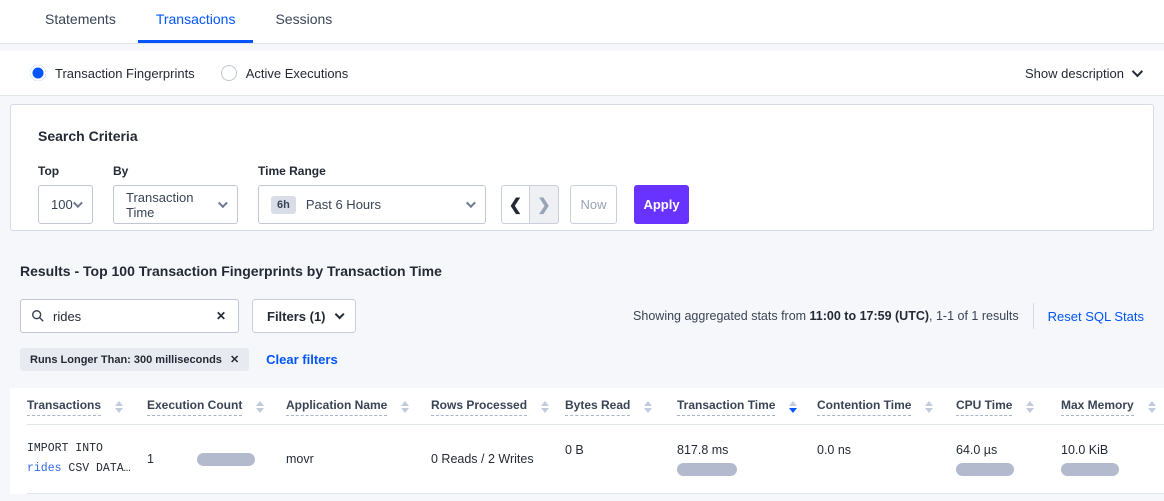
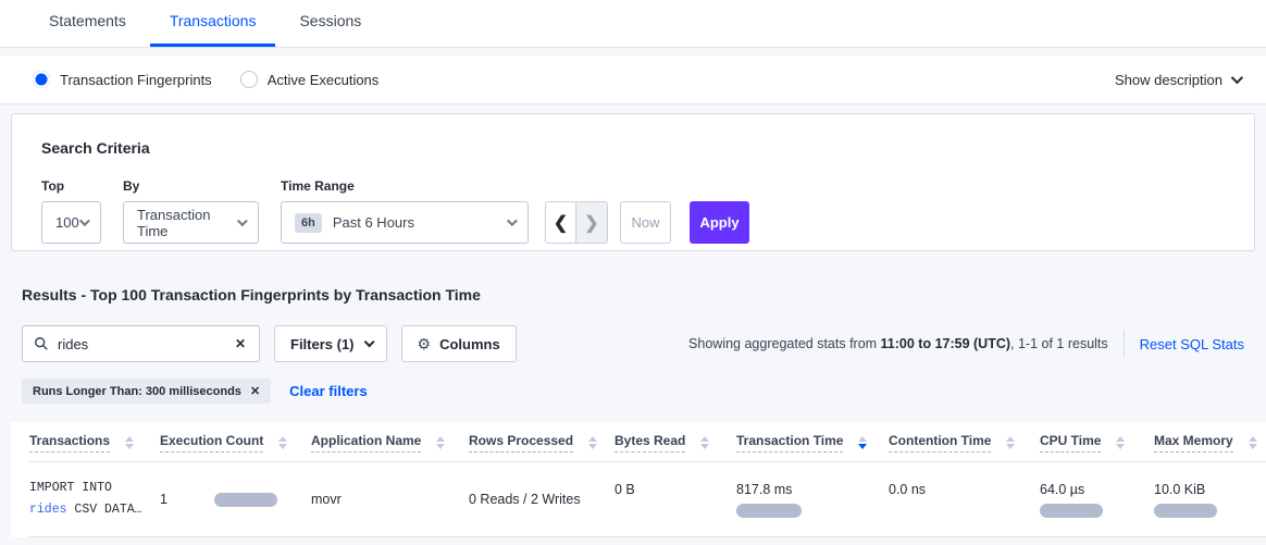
  Statements
  Transactions
  Sessions
  Transaction Fingerprints
  Active Executions
  Show description
  Search Criteria
  Top
  100
  By
  Transaction Time
  Time Range
  6h
  Past 6 Hours
  ❮
  ❯
  Now
  Apply
  Results - Top 100 Transaction Fingerprints by Transaction Time
  rides
  ✕
  Filters (1)
+ ⚙
+ Columns
  Showing aggregated stats from 11:00 to 17:59 (UTC), 1-1 of 1 results
  Reset SQL Stats
  Runs Longer Than: 300 milliseconds
  ✕
  Clear filters
  Transactions	Execution Count	Application Name	Rows Processed	Bytes Read	Transaction Time	Contention Time	CPU Time	Max Memory
  IMPORT INTO rides CSV DATA…	1	movr	0 Reads / 2 Writes	0 B	817.8 ms	0.0 ns	64.0 µs	10.0 KiB
